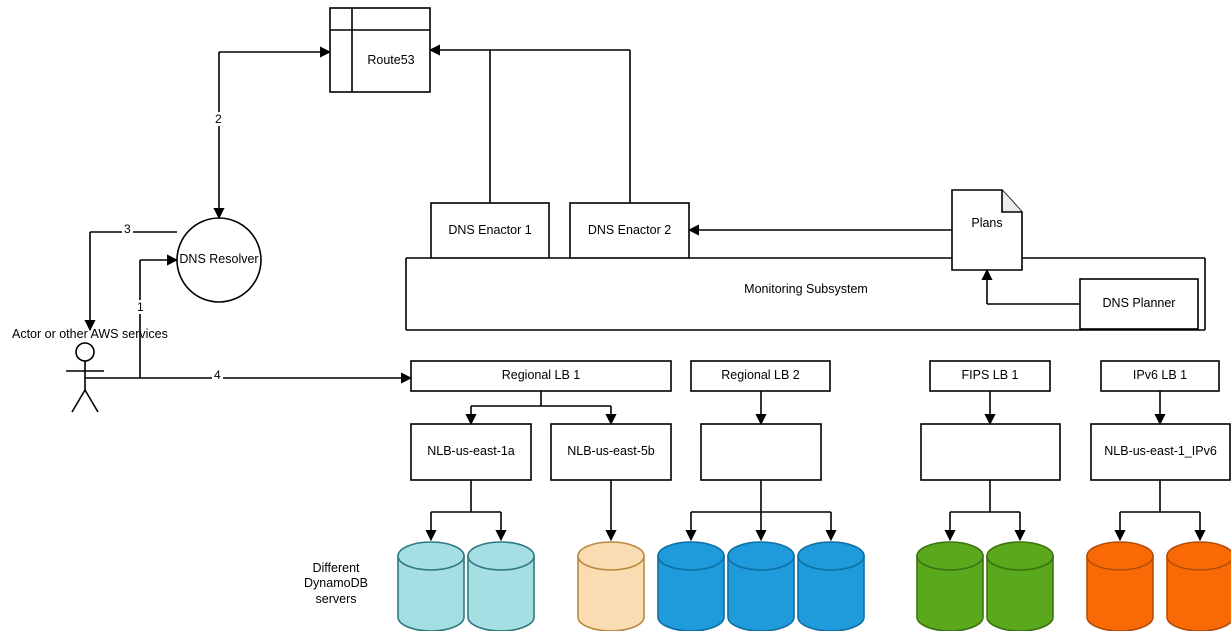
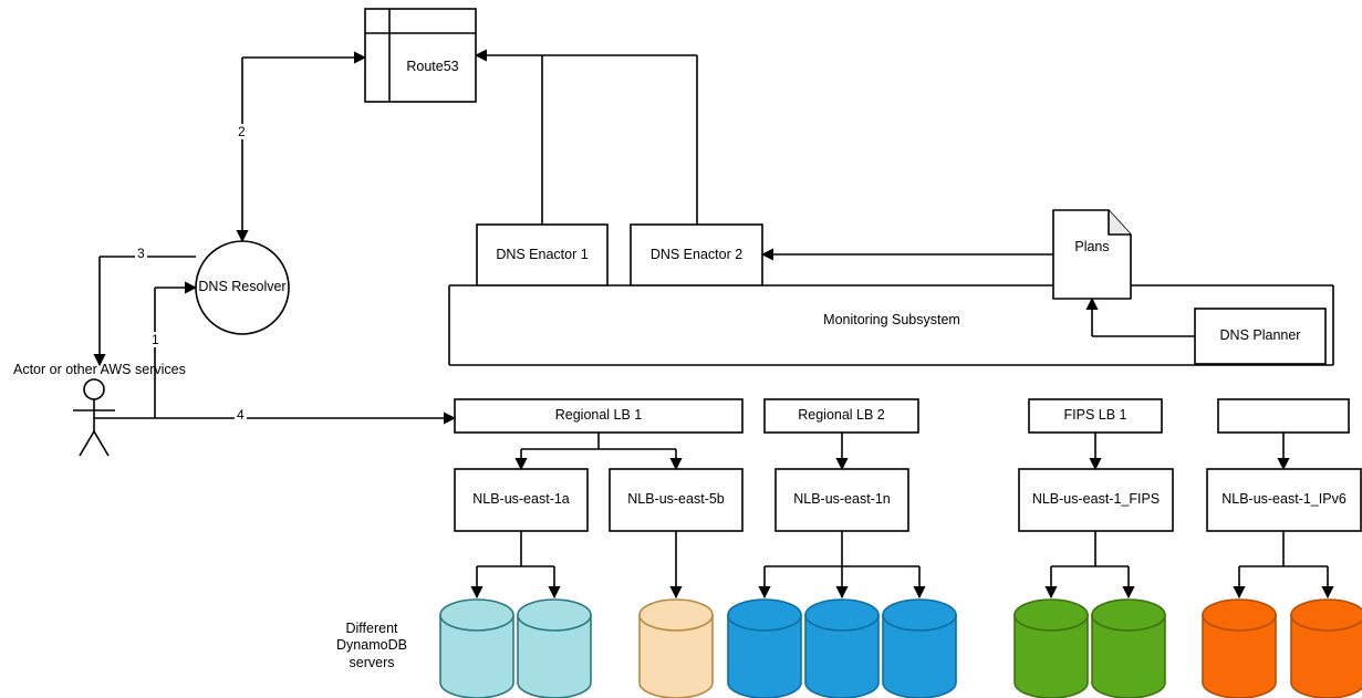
  Route53
  DNS Resolver
  Actor or other AWS services
  DNS Enactor 1
  DNS Enactor 2
  Plans
  DNS Planner
  Monitoring Subsystem
  Regional LB 1
  Regional LB 2
  FIPS LB 1
- IPv6 LB 1
  NLB-us-east-1a
  NLB-us-east-5b
+ NLB-us-east-1n
+ NLB-us-east-1_FIPS
  NLB-us-east-1_IPv6
  Different
  DynamoDB
  servers
  1
  2
  3
  4
